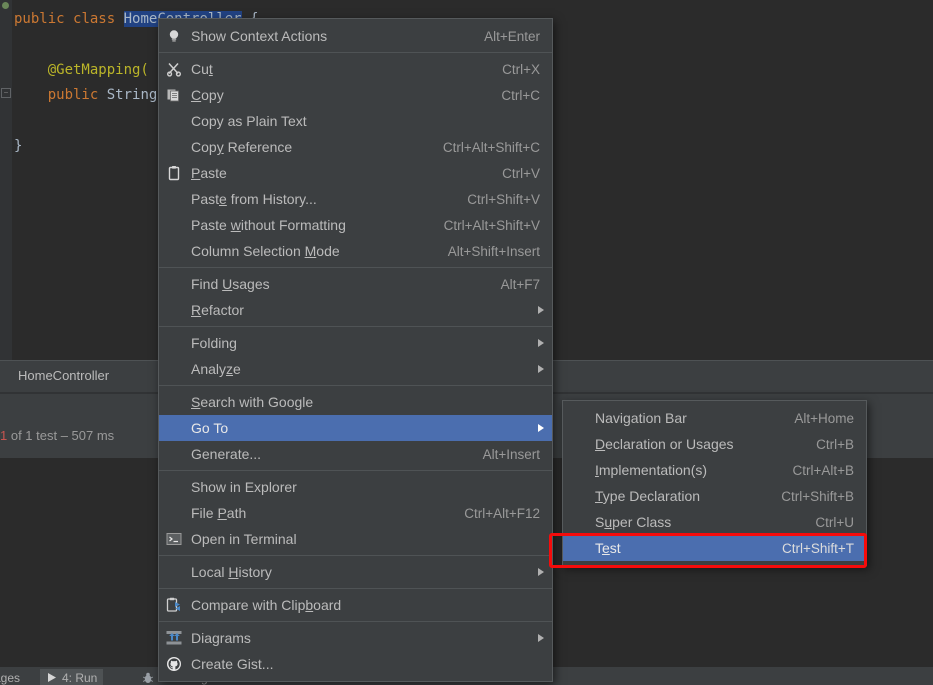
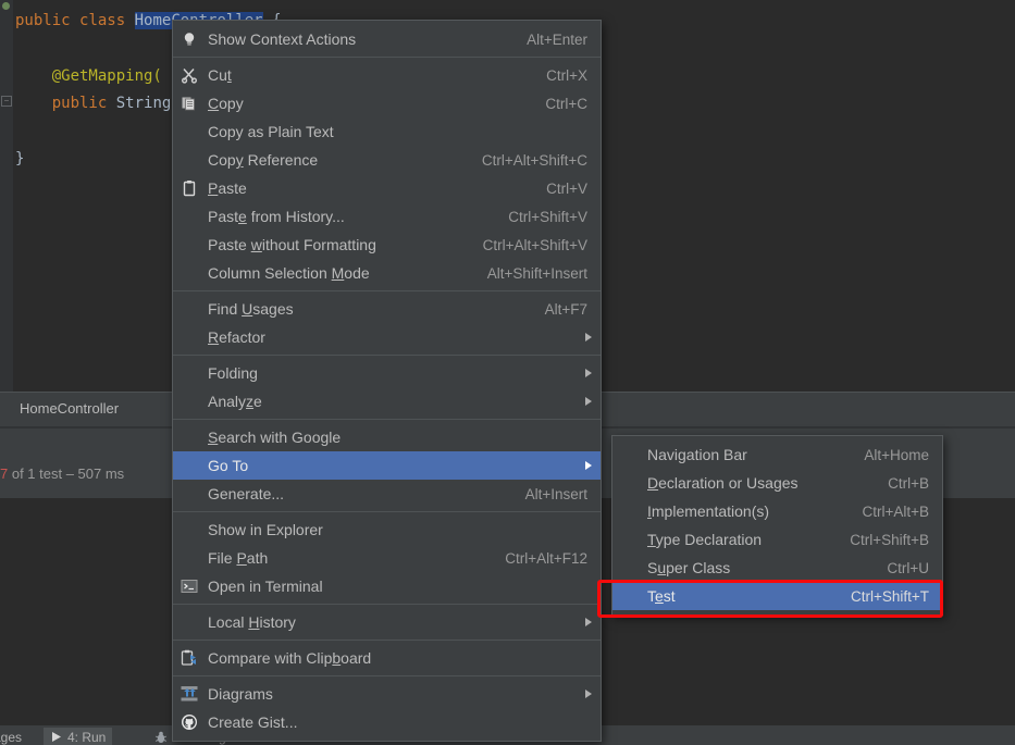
  −
  @GetMapping(
  public String
  }
  HomeController
- 1 of 1 test – 507 ms
+ 7 of 1 test – 507 ms
  ges
  4: Run
  Show Context Actions
  Alt+Enter
  Cut
  Ctrl+X
  Copy
  Ctrl+C
  Copy as Plain Text
  Copy Reference
  Ctrl+Alt+Shift+C
  Paste
  Ctrl+V
  Paste from History...
  Ctrl+Shift+V
  Paste without Formatting
  Ctrl+Alt+Shift+V
  Column Selection Mode
  Alt+Shift+Insert
  Find Usages
  Alt+F7
  Refactor
  Folding
  Analyze
  Search with Google
  Go To
  Generate...
  Alt+Insert
  Show in Explorer
  File Path
  Ctrl+Alt+F12
  Open in Terminal
  Local History
  Compare with Clipboard
  Diagrams
  Create Gist...
  Navigation Bar
  Alt+Home
  Declaration or Usages
  Ctrl+B
  Implementation(s)
  Ctrl+Alt+B
  Type Declaration
  Ctrl+Shift+B
  Super Class
  Ctrl+U
  Test
  Ctrl+Shift+T
